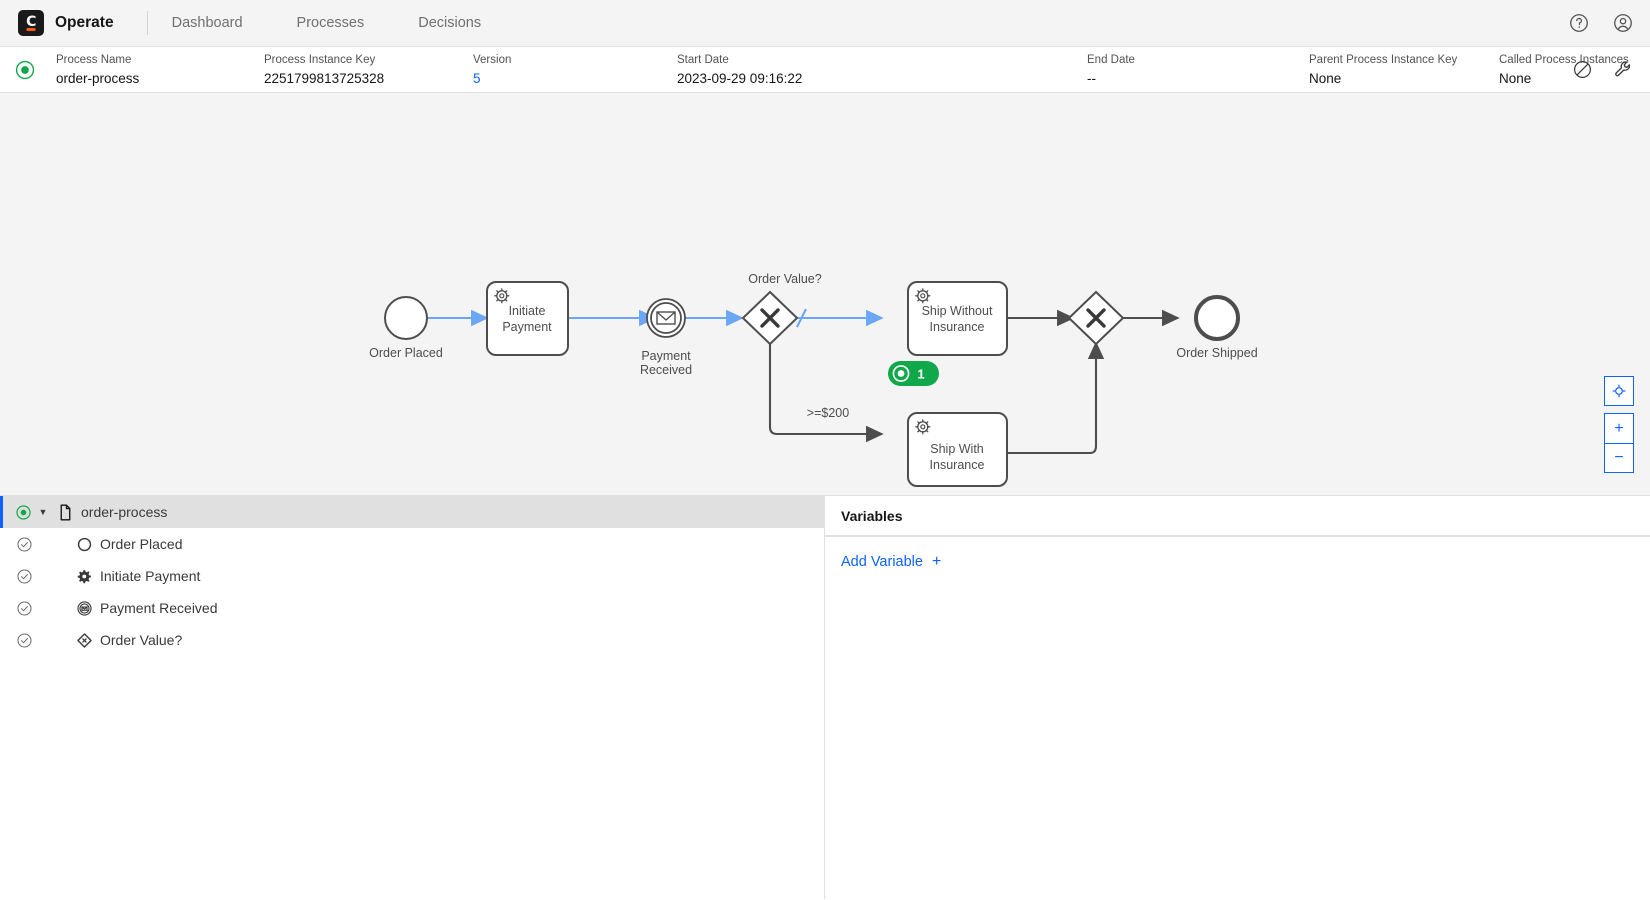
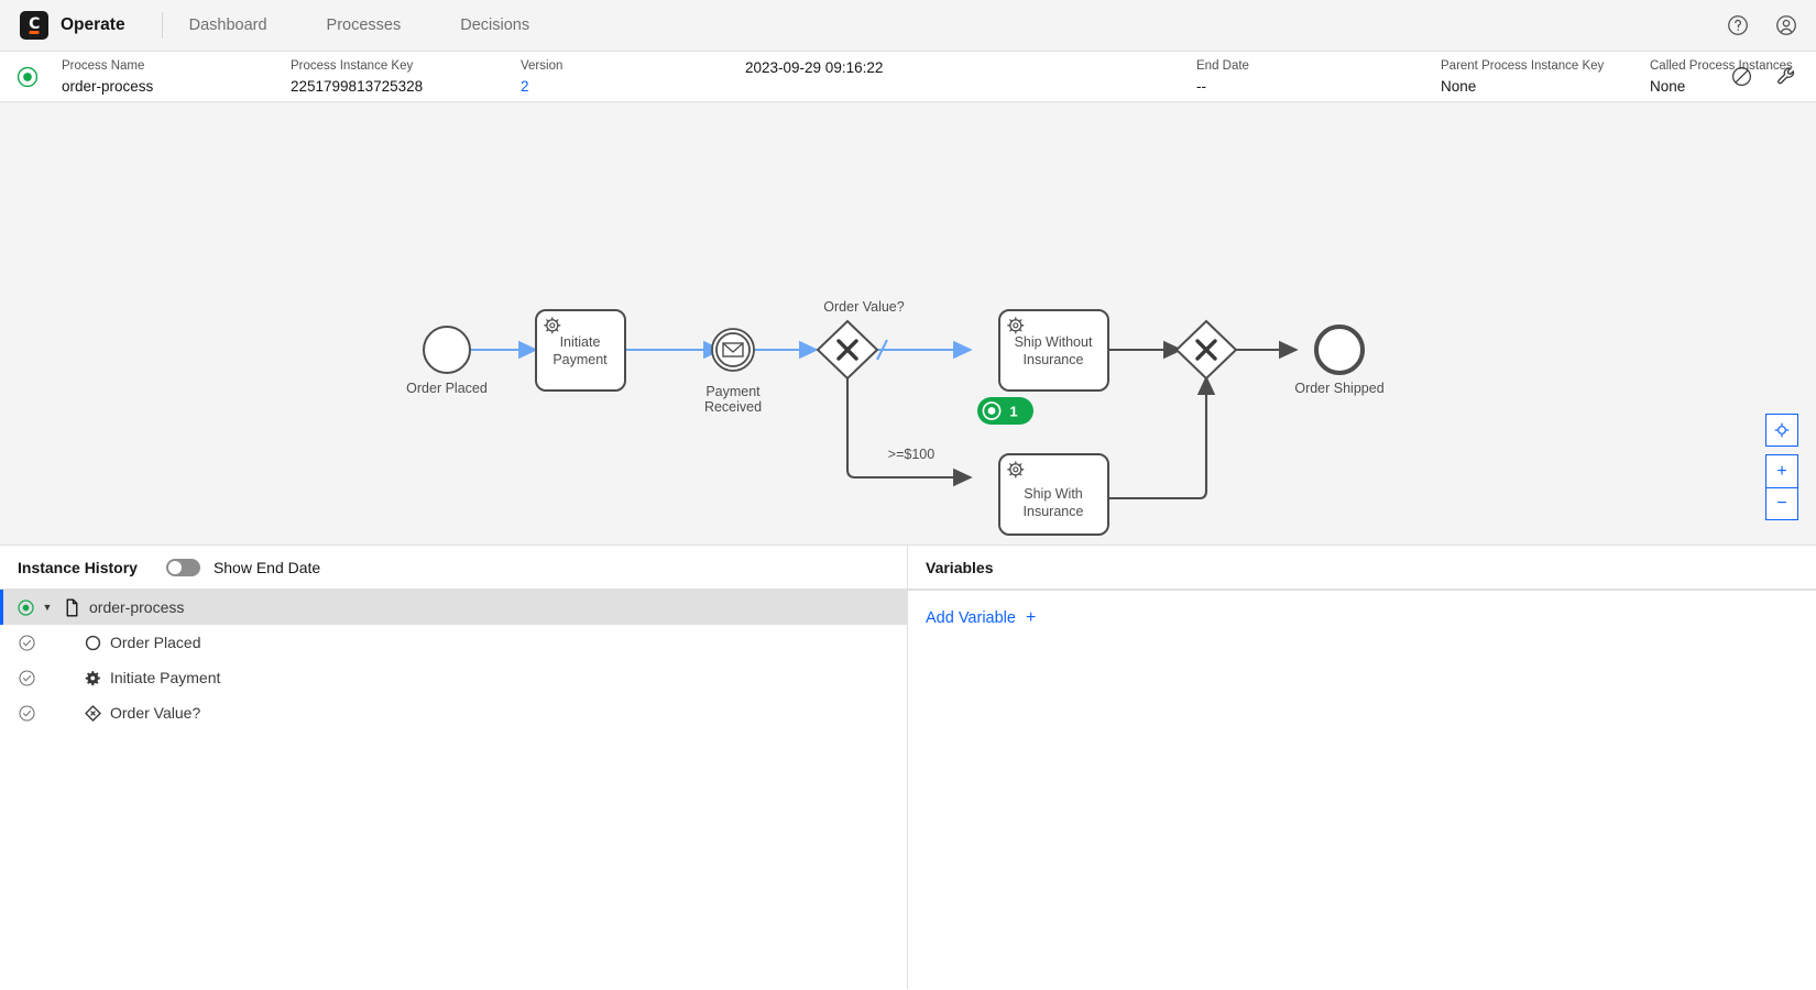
  C
  Operate
  Dashboard
  Processes
  Decisions
  Process Name
  order-process
  Process Instance Key
  2251799813725328
  Version
- 5
+ 2
- Start Date
  2023-09-29 09:16:22
  End Date
  --
  Parent Process Instance Key
  None
  Called Process Instances
  None
  Order Placed
  Initiate
  Payment
  Payment
  Received
  Order Value?
- >=$200
+ >=$100
  Ship Without
  Insurance
  1
  Ship With
  Insurance
  Order Shipped
  +
  −
+ Instance History
+ Show End Date
  ▼
  order-process
  Order Placed
  Initiate Payment
- Payment Received
  Order Value?
  Variables
  Add Variable
  +
